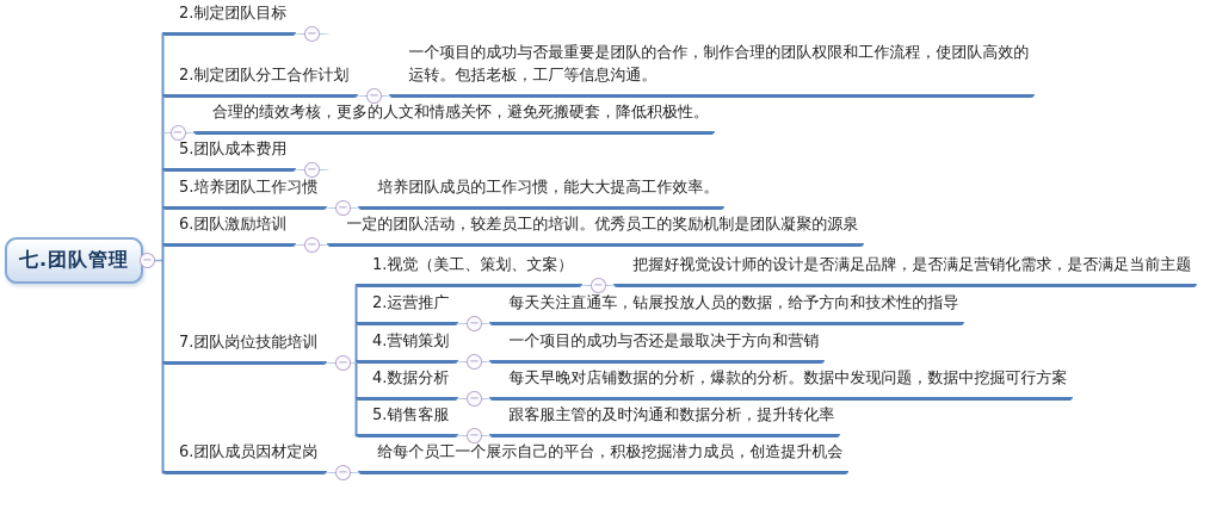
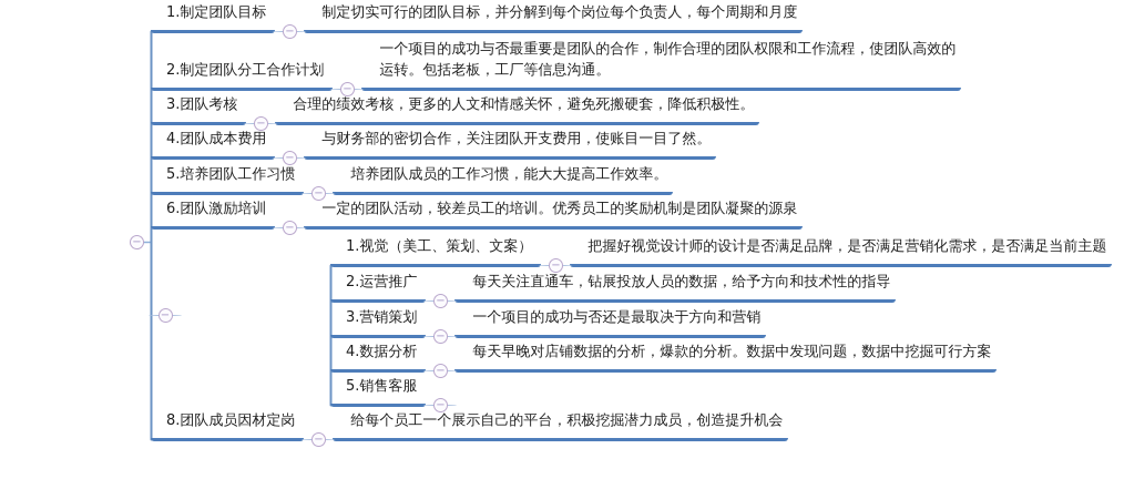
- 七.团队管理
  −
- 2.制定团队目标
+ 1.制定团队目标
  −
+ 制定切实可行的团队目标，并分解到每个岗位每个负责人，每个周期和月度
  2.制定团队分工合作计划
  −
  一个项目的成功与否最重要是团队的合作，制作合理的团队权限和工作流程，使团队高效的运转。包括老板，工厂等信息沟通。
+ 3.团队考核
  −
  合理的绩效考核，更多的人文和情感关怀，避免死搬硬套，降低积极性。
- 5.团队成本费用
+ 4.团队成本费用
  −
+ 与财务部的密切合作，关注团队开支费用，使账目一目了然。
  5.培养团队工作习惯
  −
  培养团队成员的工作习惯，能大大提高工作效率。
  6.团队激励培训
  −
  一定的团队活动，较差员工的培训。优秀员工的奖励机制是团队凝聚的源泉
- 7.团队岗位技能培训
  −
  1.视觉（美工、策划、文案）
  −
  把握好视觉设计师的设计是否满足品牌，是否满足营销化需求，是否满足当前主题
  2.运营推广
  −
  每天关注直通车，钻展投放人员的数据，给予方向和技术性的指导
- 4.营销策划
+ 3.营销策划
  −
  一个项目的成功与否还是最取决于方向和营销
  4.数据分析
  −
  每天早晚对店铺数据的分析，爆款的分析。数据中发现问题，数据中挖掘可行方案
  5.销售客服
  −
- 跟客服主管的及时沟通和数据分析，提升转化率
- 6.团队成员因材定岗
+ 8.团队成员因材定岗
  −
  给每个员工一个展示自己的平台，积极挖掘潜力成员，创造提升机会
